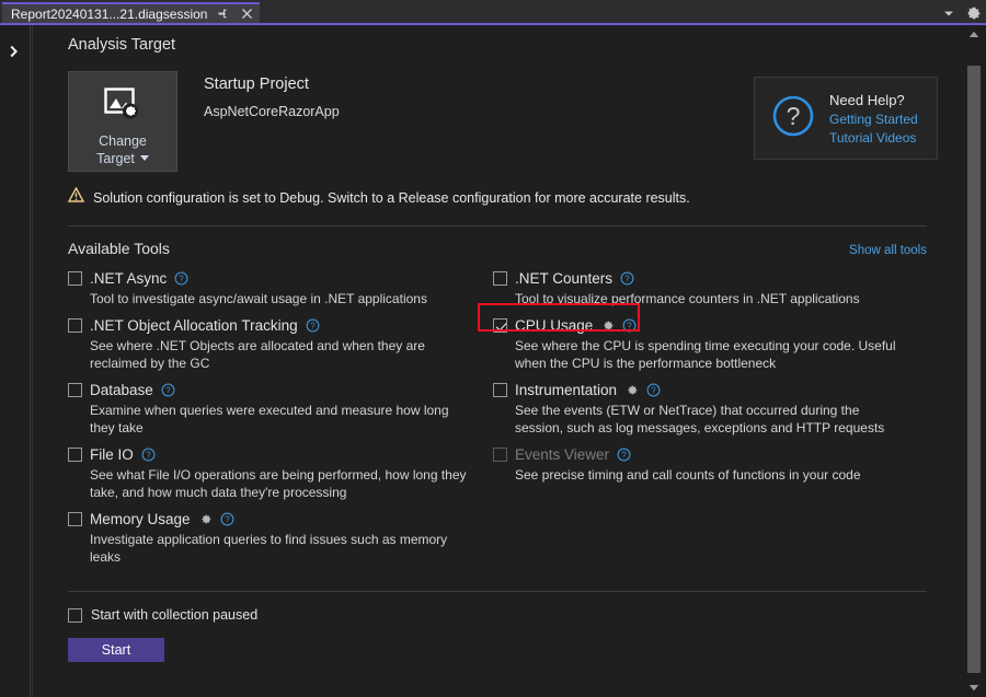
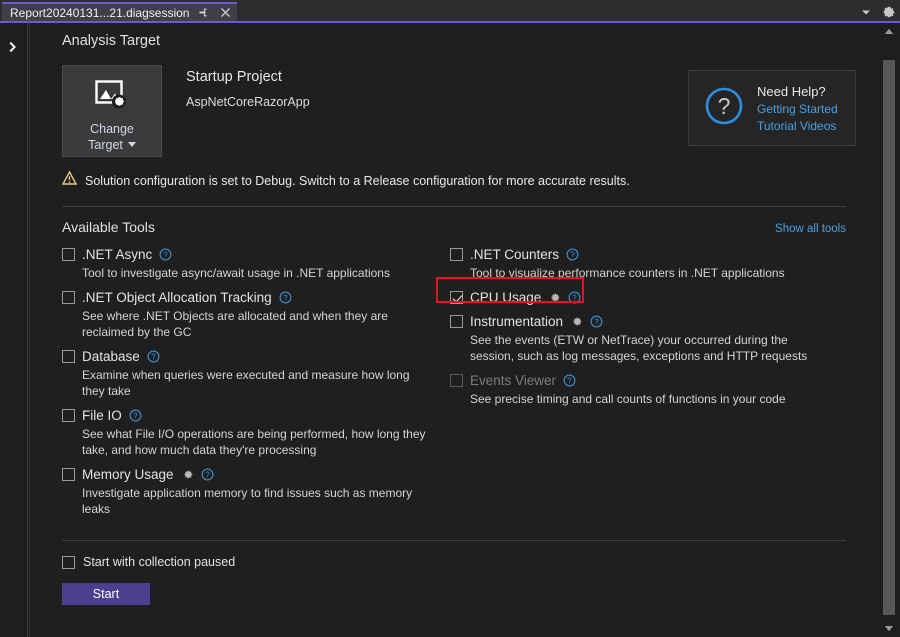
  Report20240131...21.diagsession
  Analysis Target
  Change
  Target
  Startup Project
  AspNetCoreRazorApp
  ?
  Need Help?
  Getting Started
  Tutorial Videos
  Solution configuration is set to Debug. Switch to a Release configuration for more accurate results.
  Available Tools
  Show all tools
  .NET Async
  ?
  Tool to investigate async/await usage in .NET applications
  .NET Object Allocation Tracking
  ?
  See where .NET Objects are allocated and when they are reclaimed by the GC
  Database
  ?
  Examine when queries were executed and measure how long they take
  File IO
  ?
  See what File I/O operations are being performed, how long they take, and how much data they're processing
  Memory Usage
  ?
- Investigate application queries to find issues such as memory leaks
+ Investigate application memory to find issues such as memory leaks
  .NET Counters
  ?
  Tool to visualize performance counters in .NET applications
  CPU Usage
  ?
- See where the CPU is spending time executing your code. Useful when the CPU is the performance bottleneck
  Instrumentation
  ?
- See the events (ETW or NetTrace) that occurred during the session, such as log messages, exceptions and HTTP requests
+ See the events (ETW or NetTrace) your occurred during the session, such as log messages, exceptions and HTTP requests
  Events Viewer
  ?
  See precise timing and call counts of functions in your code
  Start with collection paused
  Start
